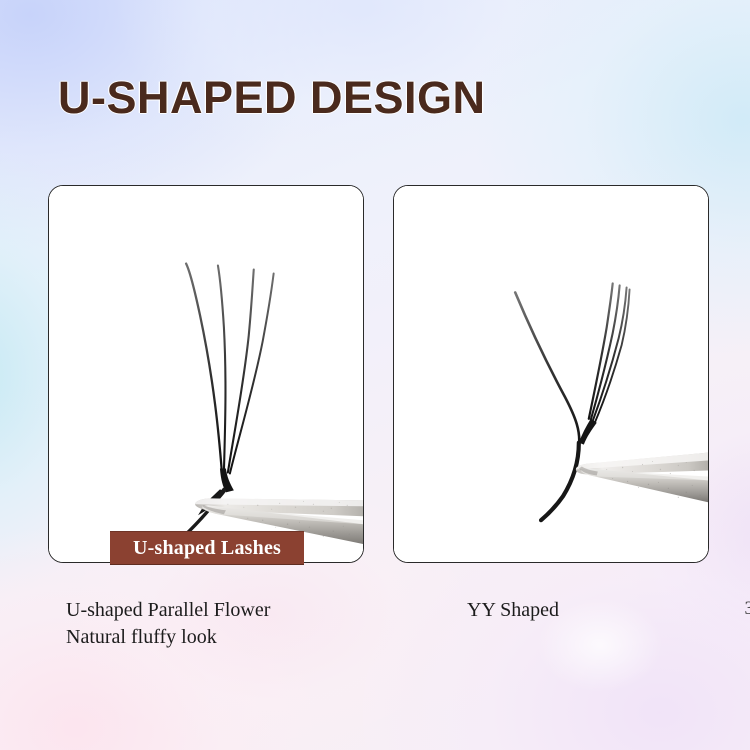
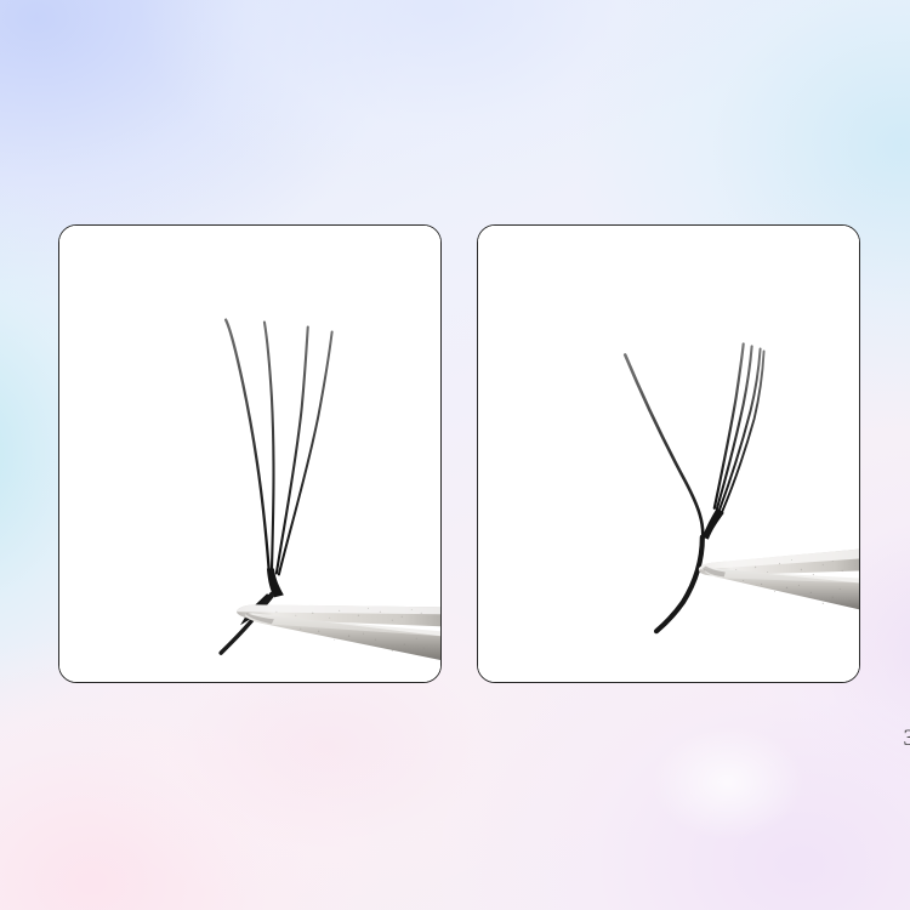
- U-SHAPED DESIGN
- U-shaped Lashes
- U-shaped Parallel Flower
- Natural fluffy look
- YY Shaped
  3
